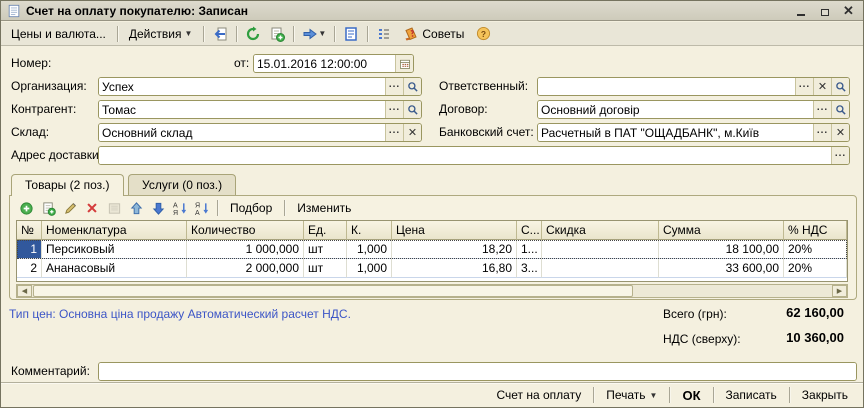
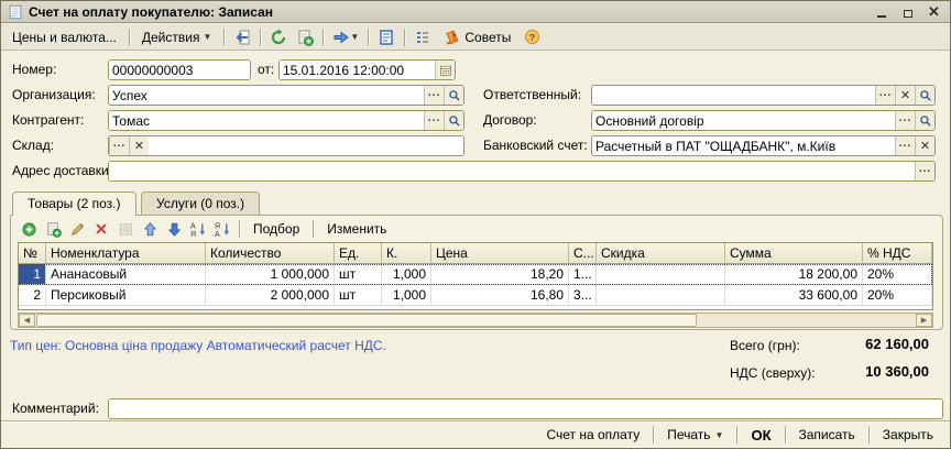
  Счет на оплату покупателю: Записан
  ✕
  Цены и валюта...
  Действия
  ▼
  ▼
  Советы
  ?
  Номер:
+ 00000000003
  от:
  15.01.2016 12:00:00
  Организация:
  Успех
  ...
  Контрагент:
  Томас
  ...
  Склад:
- Основний склад
  ...
  ✕
  Адрес доставки
  ...
  Ответственный:
  ...
  ✕
  Договор:
  Основний договір
  ...
  Банковский счет:
  Расчетный в ПАТ "ОЩАДБАНК", м.Київ
  ...
  ✕
  Товары (2 поз.)
  Услуги (0 поз.)
  Подбор
  Изменить
  №
  Номенклатура
  Количество
  Ед.
  К.
  Цена
  С...
  Скидка
  Сумма
  % НДС
  1
- Персиковый
+ Ананасовый
  1 000,000
  шт
  1,000
  18,20
  1...
- 18 100,00
+ 18 200,00
  20%
  2
- Ананасовый
+ Персиковый
  2 000,000
  шт
  1,000
  16,80
  3...
  33 600,00
  20%
  Тип цен: Основна ціна продажу Автоматический расчет НДС.
  Всего (грн):
  62 160,00
  НДС (сверху):
  10 360,00
  Комментарий:
  Счет на оплату
  Печать
  ▼
  ОК
  Записать
  Закрыть
